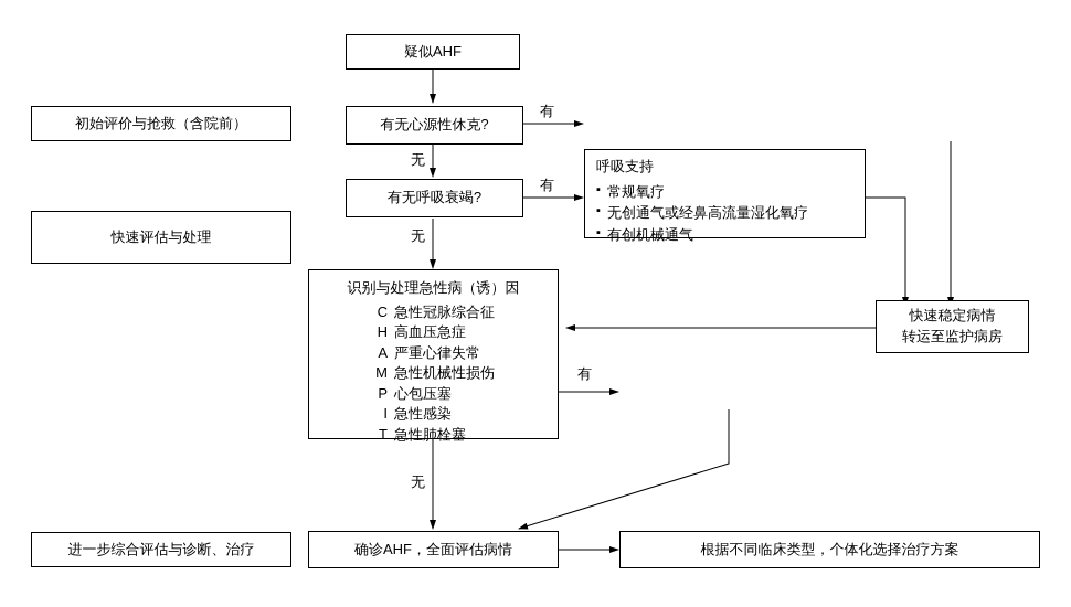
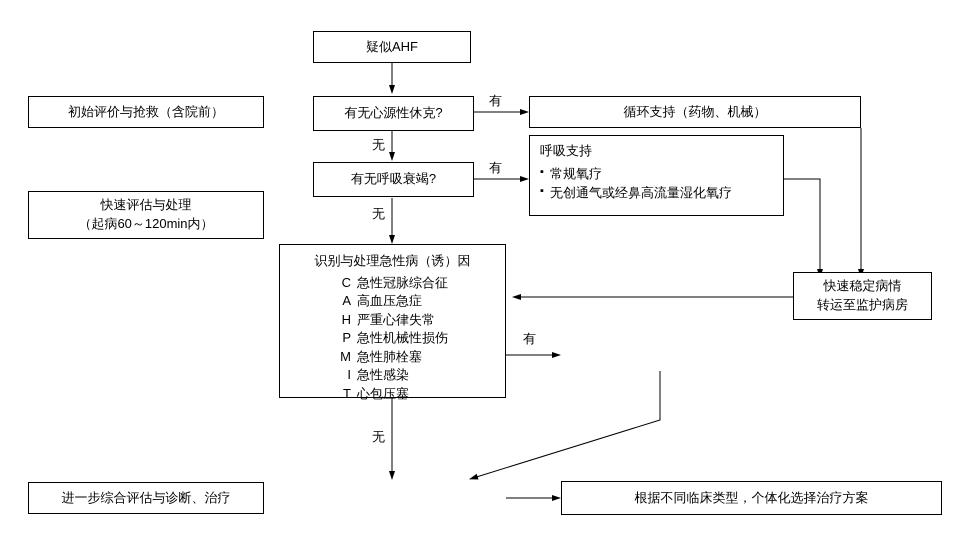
  初始评价与抢救（含院前）
  快速评估与处理
+ （起病60～120min内）
  进一步综合评估与诊断、治疗
  疑似AHF
  有无心源性休克?
+ 循环支持（药物、机械）
  有无呼吸衰竭?
  呼吸支持
  常规氧疗
  无创通气或经鼻高流量湿化氧疗
- 有创机械通气
  快速稳定病情
  转运至监护病房
  识别与处理急性病（诱）因
  C
  急性冠脉综合征
- H
+ A
  高血压急症
- A
+ H
  严重心律失常
- M
+ P
  急性机械性损伤
- P
+ M
- 心包压塞
+ 急性肺栓塞
  I
  急性感染
  T
- 急性肺栓塞
+ 心包压塞
- 确诊AHF，全面评估病情
  根据不同临床类型，个体化选择治疗方案
  有
  无
  有
  无
  有
  无
